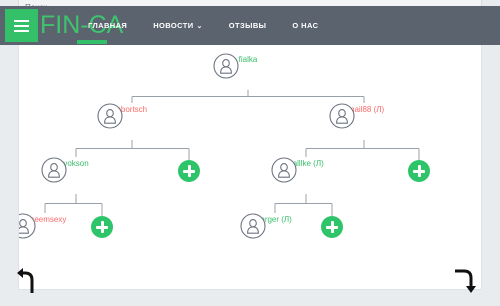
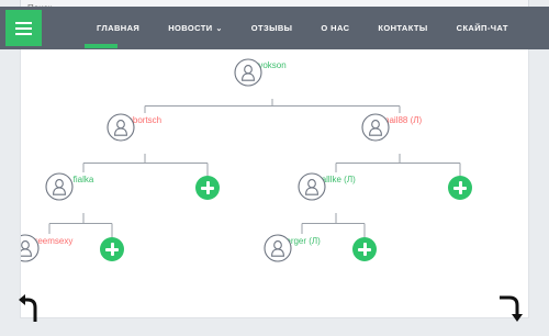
- FIN-CA
  ГЛАВНАЯ
  НОВОСТИ
  ОТЗЫВЫ
  О НАС
+ КОНТАКТЫ
+ СКАЙП-ЧАТ
- fialka
+ vokson
  bortsch
  ail88 (Л)
- vokson
+ fialka
  alllke (Л)
  eemsexy
  rger (Л)
